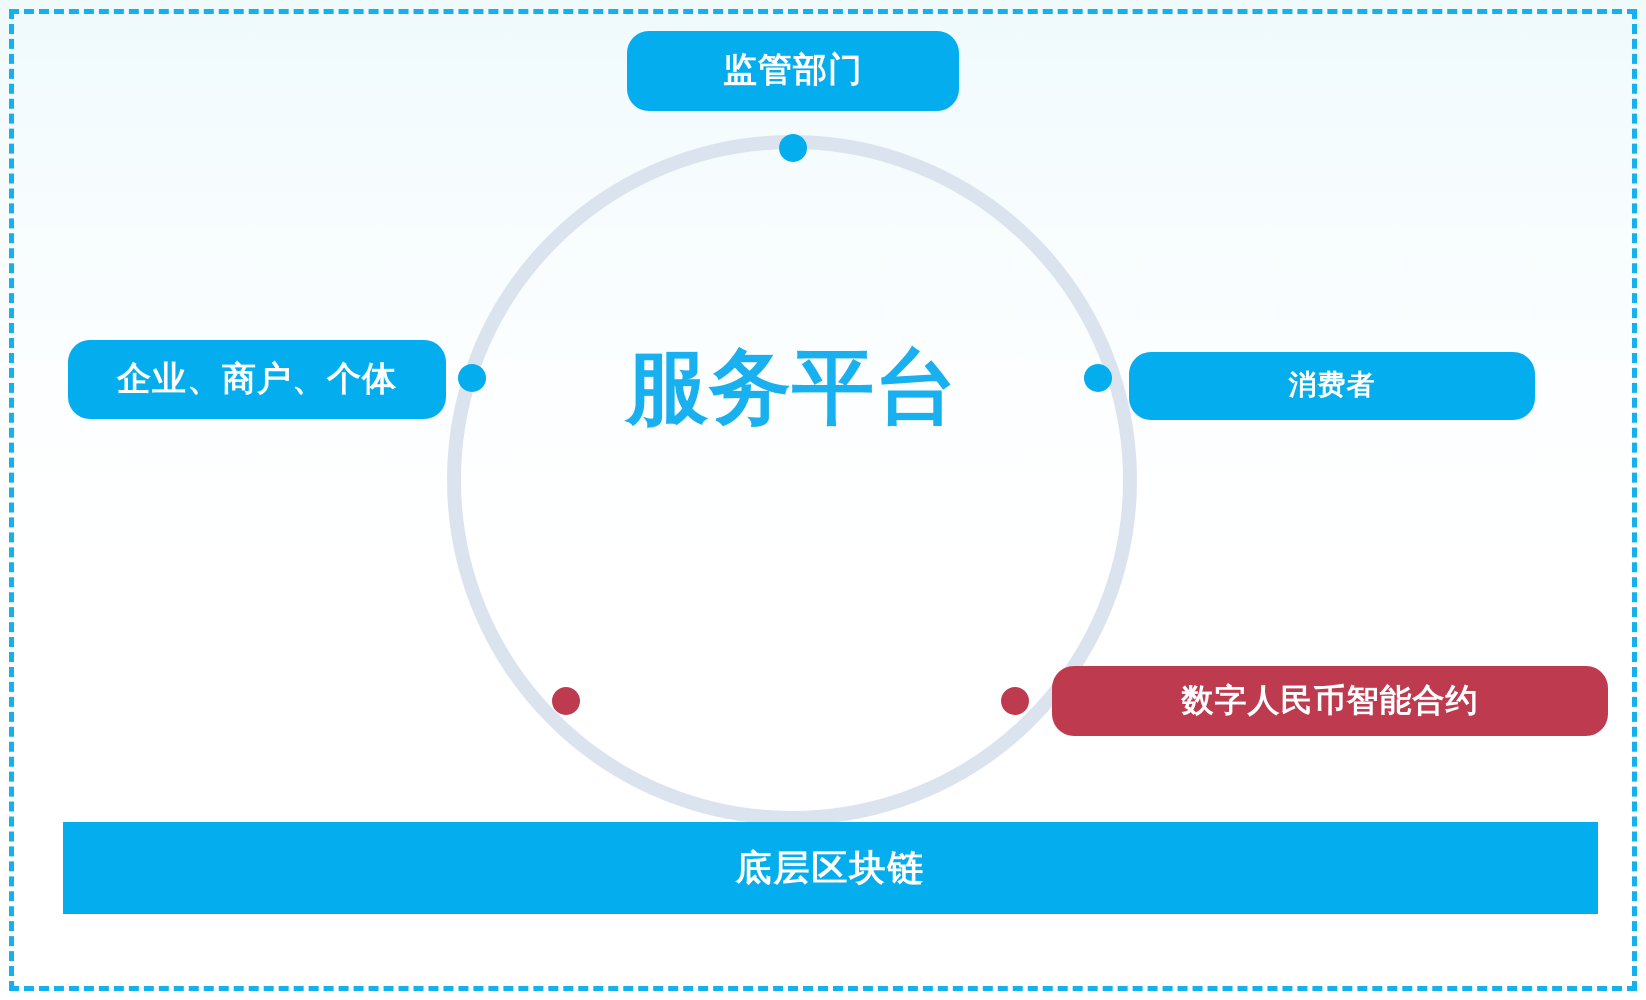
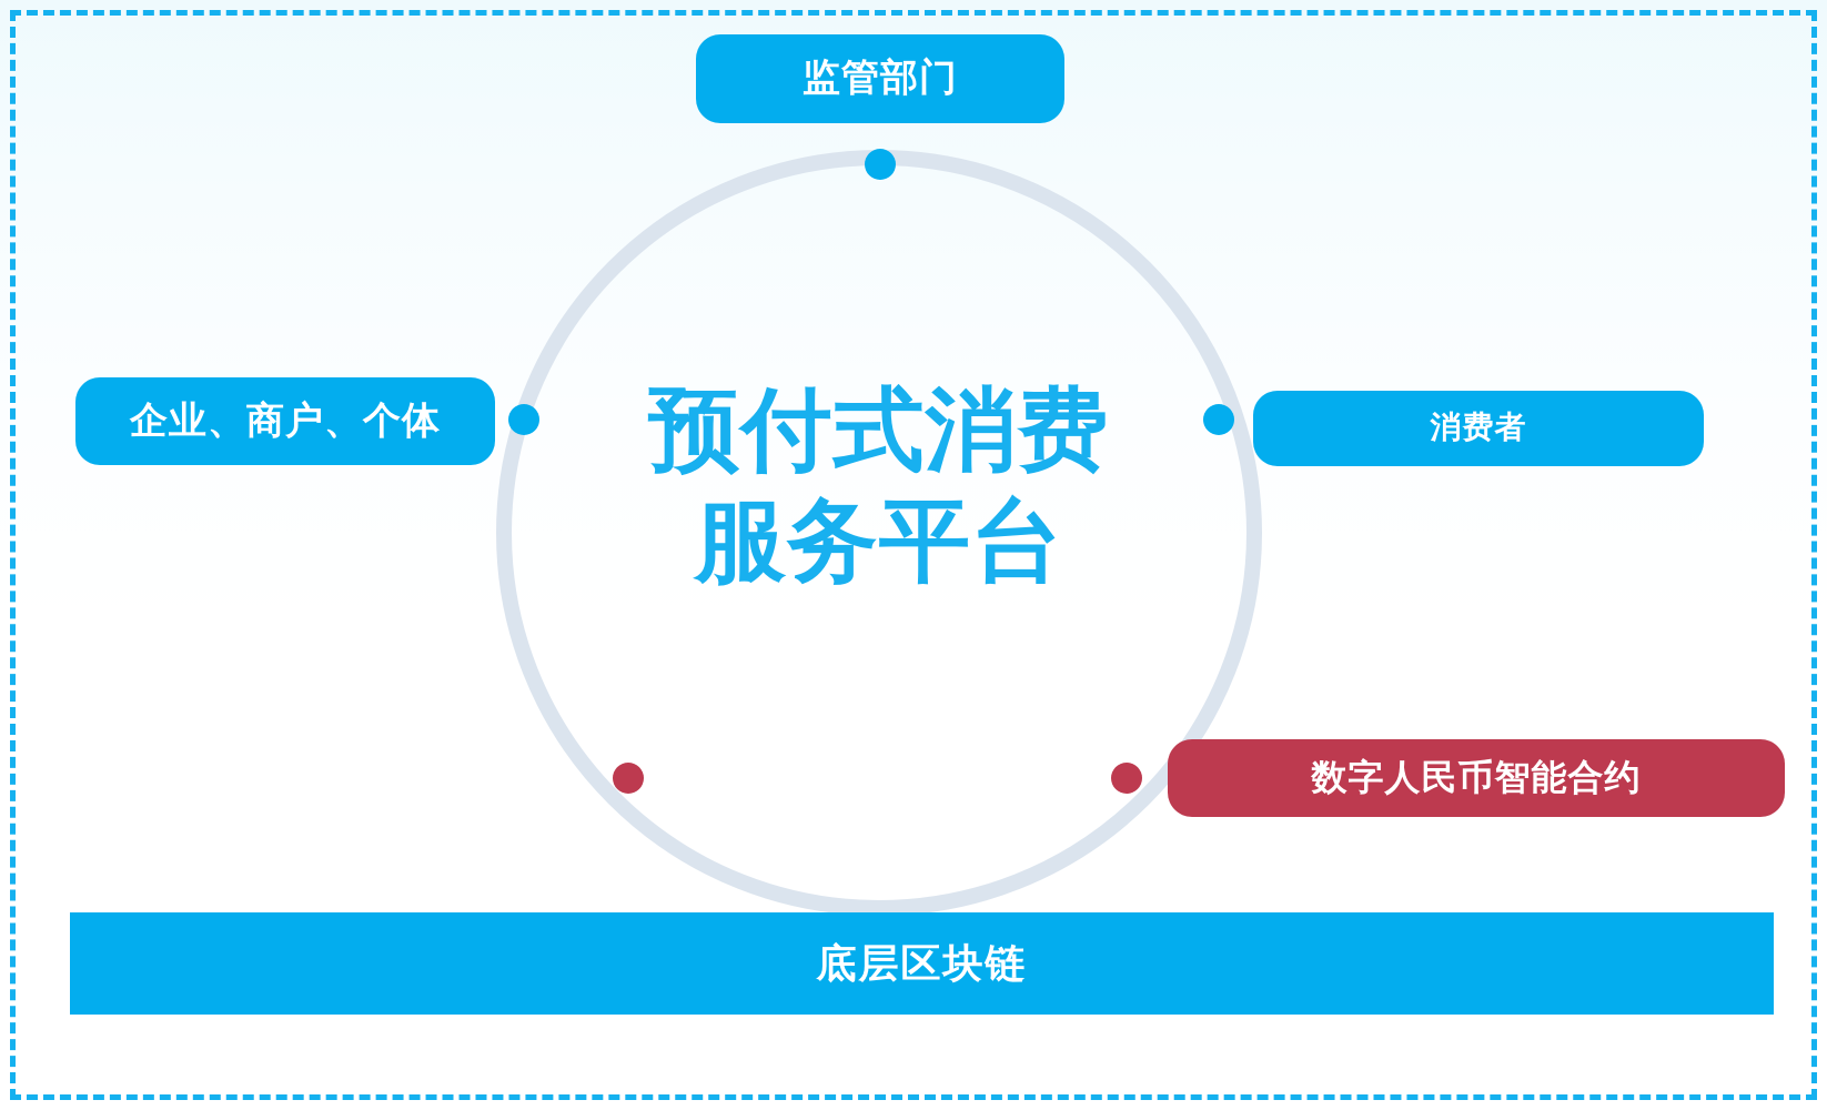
+ 预付式消费
  服务平台
  监管部门
  企业、商户、个体
  消费者
  数字人民币智能合约
  底层区块链
